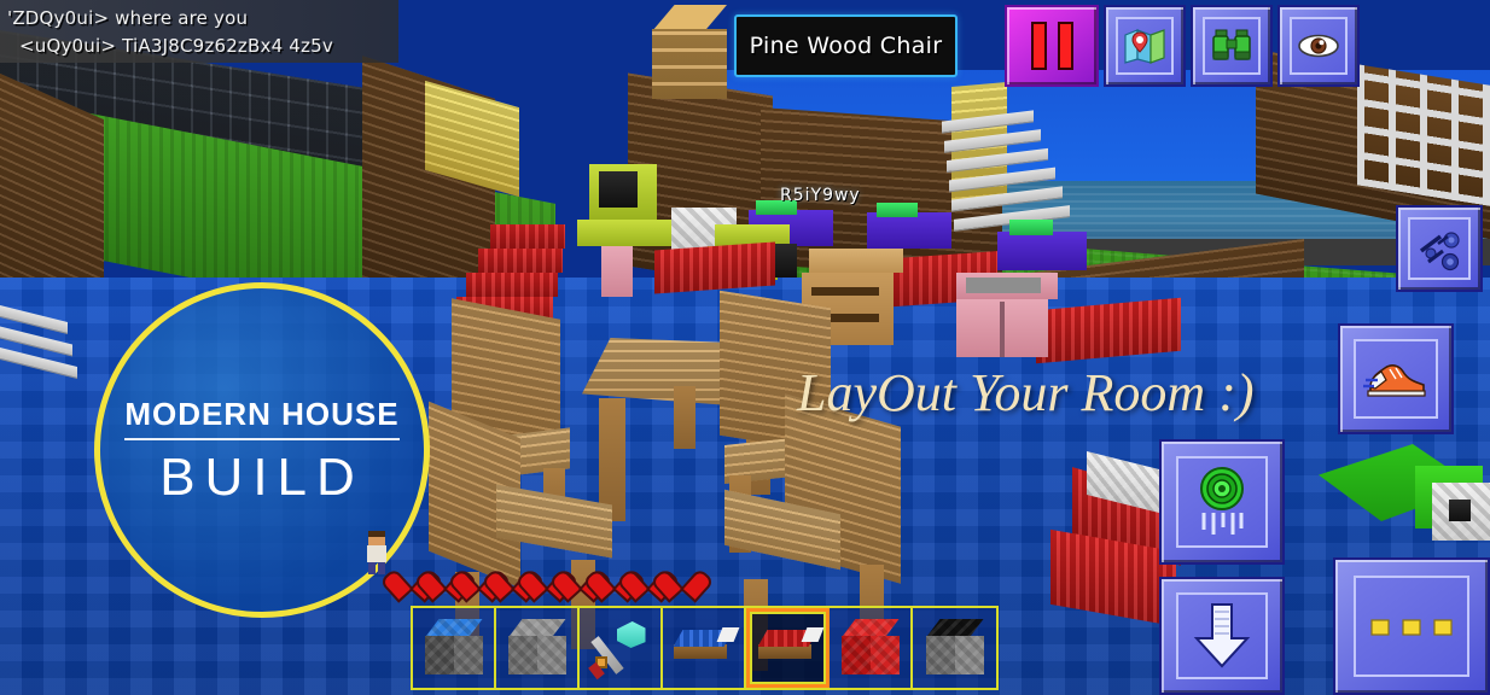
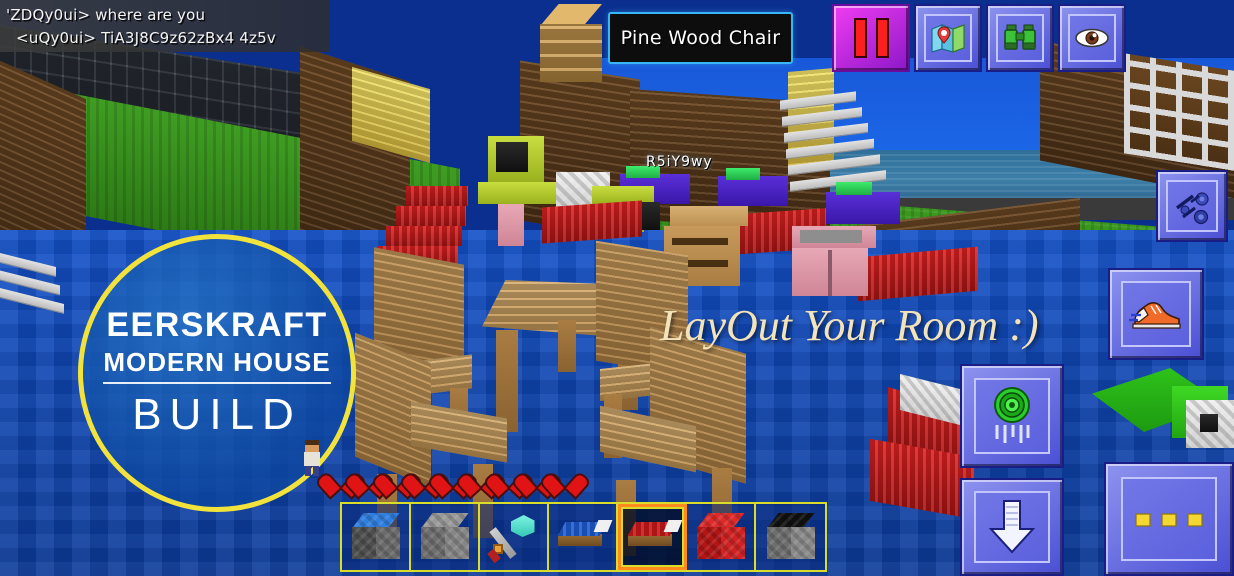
+ EERSKRAFT
  MODERN HOUSE
  BUILD
  LayOut Your Room :)
  R5iY9wy
  'ZDQy0ui> where are you
  <uQy0ui> TiA3J8C9z62zBx4 4z5v
  Pine Wood Chair
